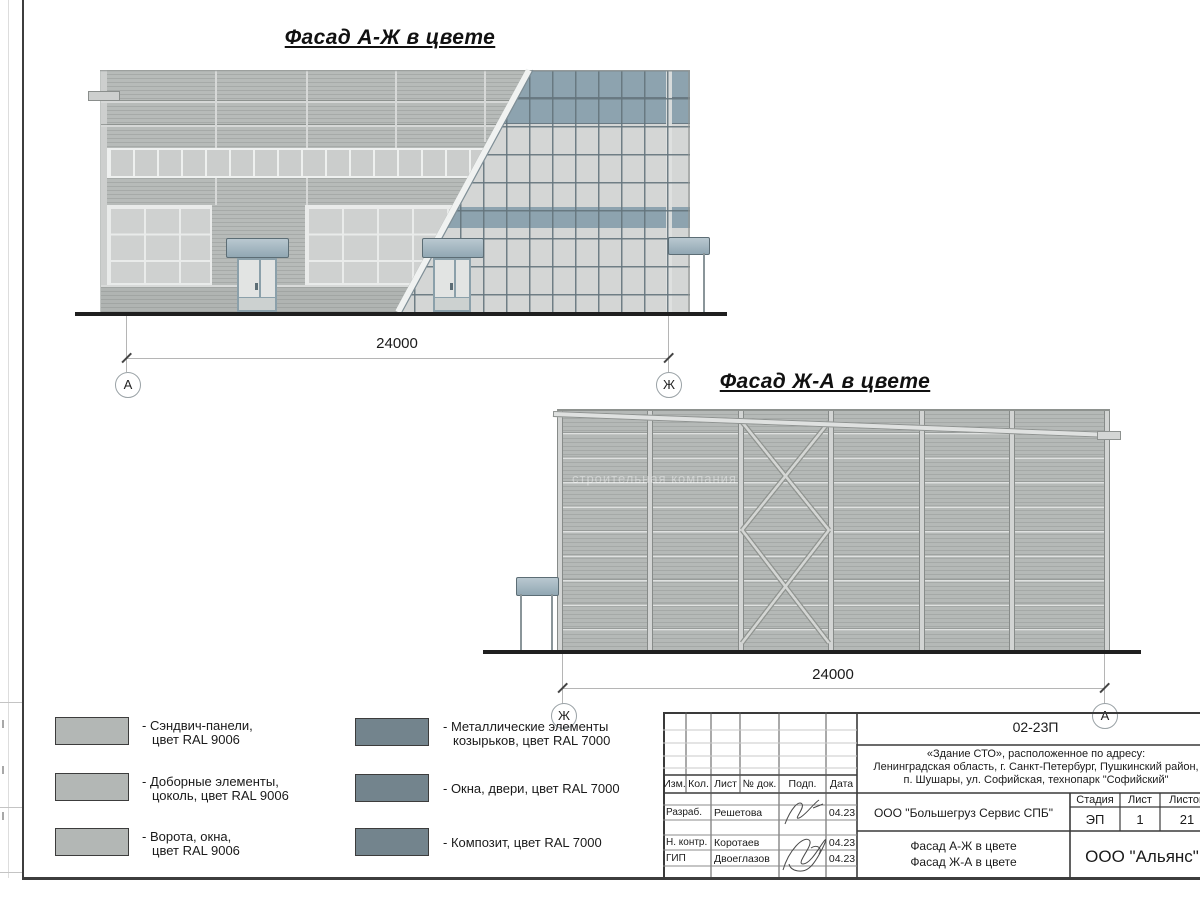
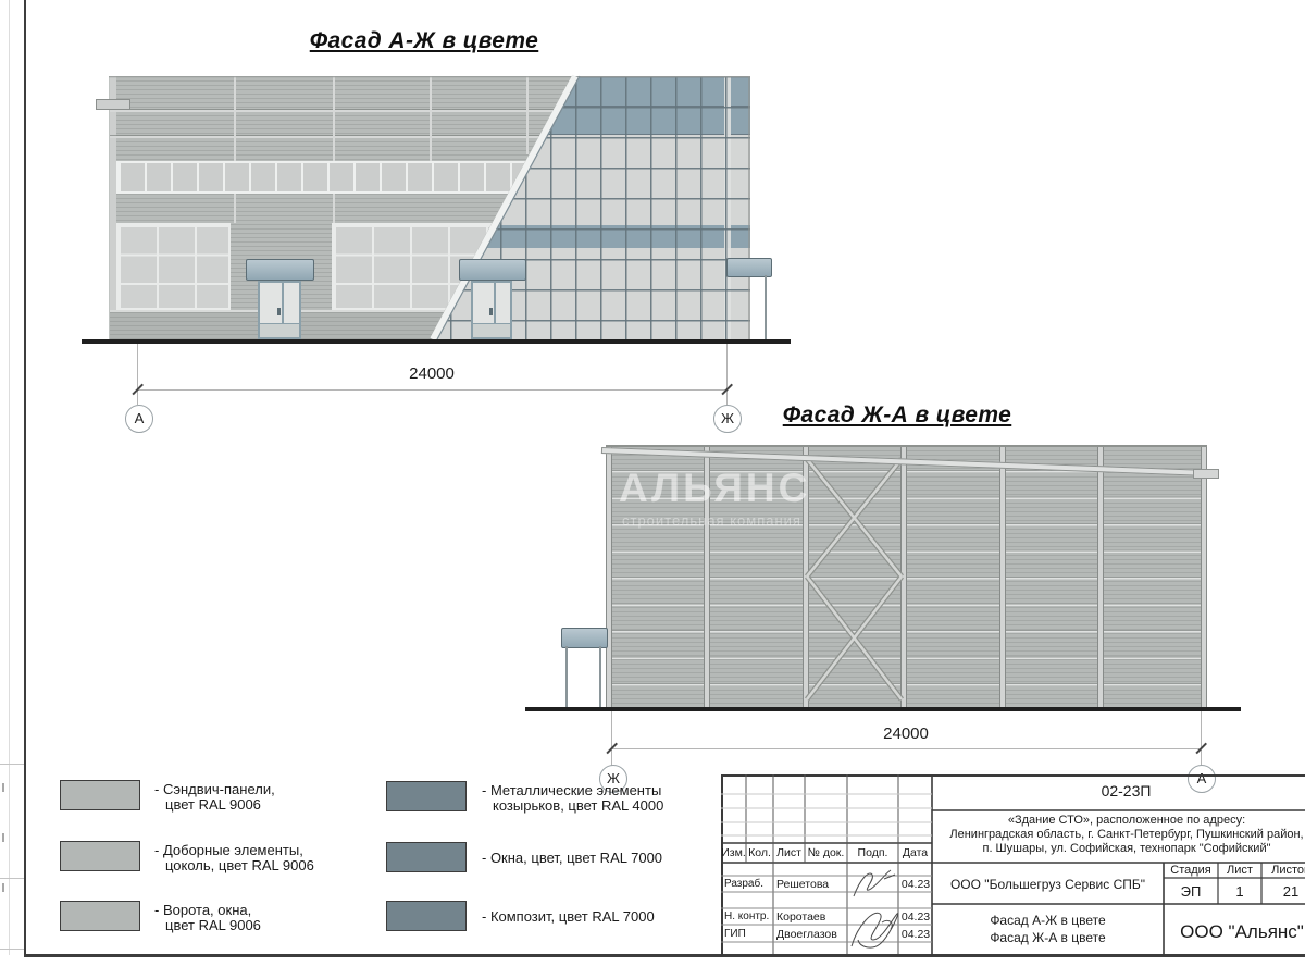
  Фасад А-Ж в цвете
  24000
  А
  Ж
  Фасад Ж-А в цвете
+ АЛЬЯНС
  строительная компания
  24000
  Ж
  А
  - Сэндвич-панели,
  цвет RAL 9006
  - Доборные элементы,
  цоколь, цвет RAL 9006
  - Ворота, окна,
  цвет RAL 9006
  - Металлические элементы
- козырьков, цвет RAL 7000
+ козырьков, цвет RAL 4000
- - Окна, двери, цвет RAL 7000
+ - Окна, цвет, цвет RAL 7000
  - Композит, цвет RAL 7000
  02-23П
  «Здание СТО», расположенное по адресу:
  Ленинградская область, г. Санкт-Петербург, Пушкинский район,
  п. Шушары, ул. Софийская, технопарк "Софийский"
  Изм.
  Кол.
  Лист
  № док.
  Подп.
  Дата
  Разраб.
  Решетова
  04.23
  Н. контр.
  Коротаев
  04.23
  ГИП
  Двоеглазов
  04.23
  ООО "Большегруз Сервис СПБ"
  Фасад А-Ж в цвете
  Фасад Ж-А в цвете
  Стадия
  Лист
  Листо
  ЭП
  1
  21
  ООО "Альянс"
